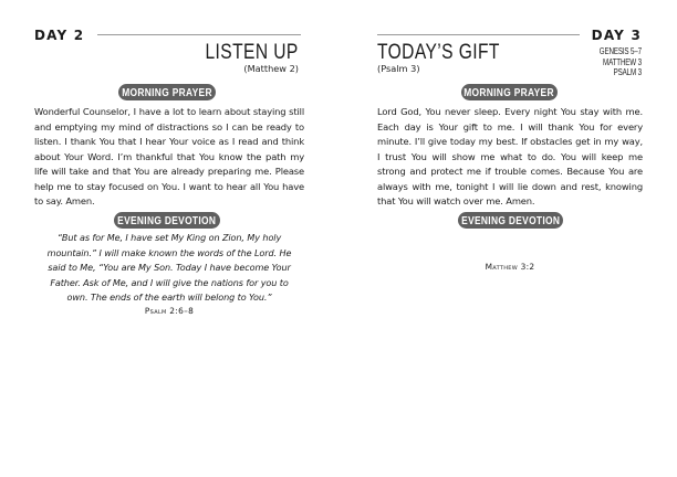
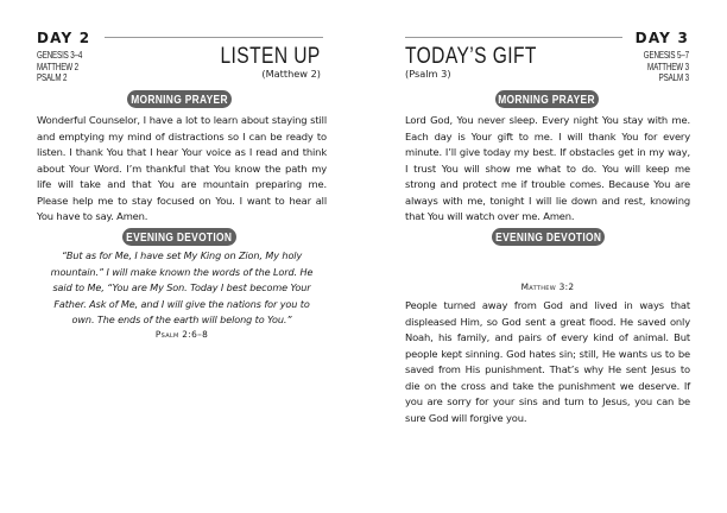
  DAY 2
+ GENESIS 3–4
+ MATTHEW 2
+ PSALM 2
  LISTEN UP
  (Matthew 2)
  MORNING PRAYER
- Wonderful Counselor, I have a lot to learn about staying still and emptying my mind of distractions so I can be ready to listen. I thank You that I hear Your voice as I read and think about Your Word. I’m thankful that You know the path my life will take and that You are already preparing me. Please help me to stay focused on You. I want to hear all You have to say. Amen.
+ Wonderful Counselor, I have a lot to learn about staying still and emptying my mind of distractions so I can be ready to listen. I thank You that I hear Your voice as I read and think about Your Word. I’m thankful that You know the path my life will take and that You are mountain preparing me. Please help me to stay focused on You. I want to hear all You have to say. Amen.
  EVENING DEVOTION
- “But as for Me, I have set My King on Zion, My holy mountain.” I will make known the words of the Lord. He said to Me, “You are My Son. Today I have become Your Father. Ask of Me, and I will give the nations for you to own. The ends of the earth will belong to You.”
+ “But as for Me, I have set My King on Zion, My holy mountain.” I will make known the words of the Lord. He said to Me, “You are My Son. Today I best become Your Father. Ask of Me, and I will give the nations for you to own. The ends of the earth will belong to You.”
  Psalm 2:6–8
  DAY 3
  GENESIS 5–7
  MATTHEW 3
  PSALM 3
  TODAY’S GIFT
  (Psalm 3)
  MORNING PRAYER
  Lord God, You never sleep. Every night You stay with me. Each day is Your gift to me. I will thank You for every minute. I’ll give today my best. If obstacles get in my way, I trust You will show me what to do. You will keep me strong and protect me if trouble comes. Because You are always with me, tonight I will lie down and rest, knowing that You will watch over me. Amen.
  EVENING DEVOTION
  Matthew 3:2
+ People turned away from God and lived in ways that displeased Him, so God sent a great flood. He saved only Noah, his family, and pairs of every kind of animal. But people kept sinning. God hates sin; still, He wants us to be saved from His punishment. That’s why He sent Jesus to die on the cross and take the punishment we deserve. If you are sorry for your sins and turn to Jesus, you can be sure God will forgive you.
